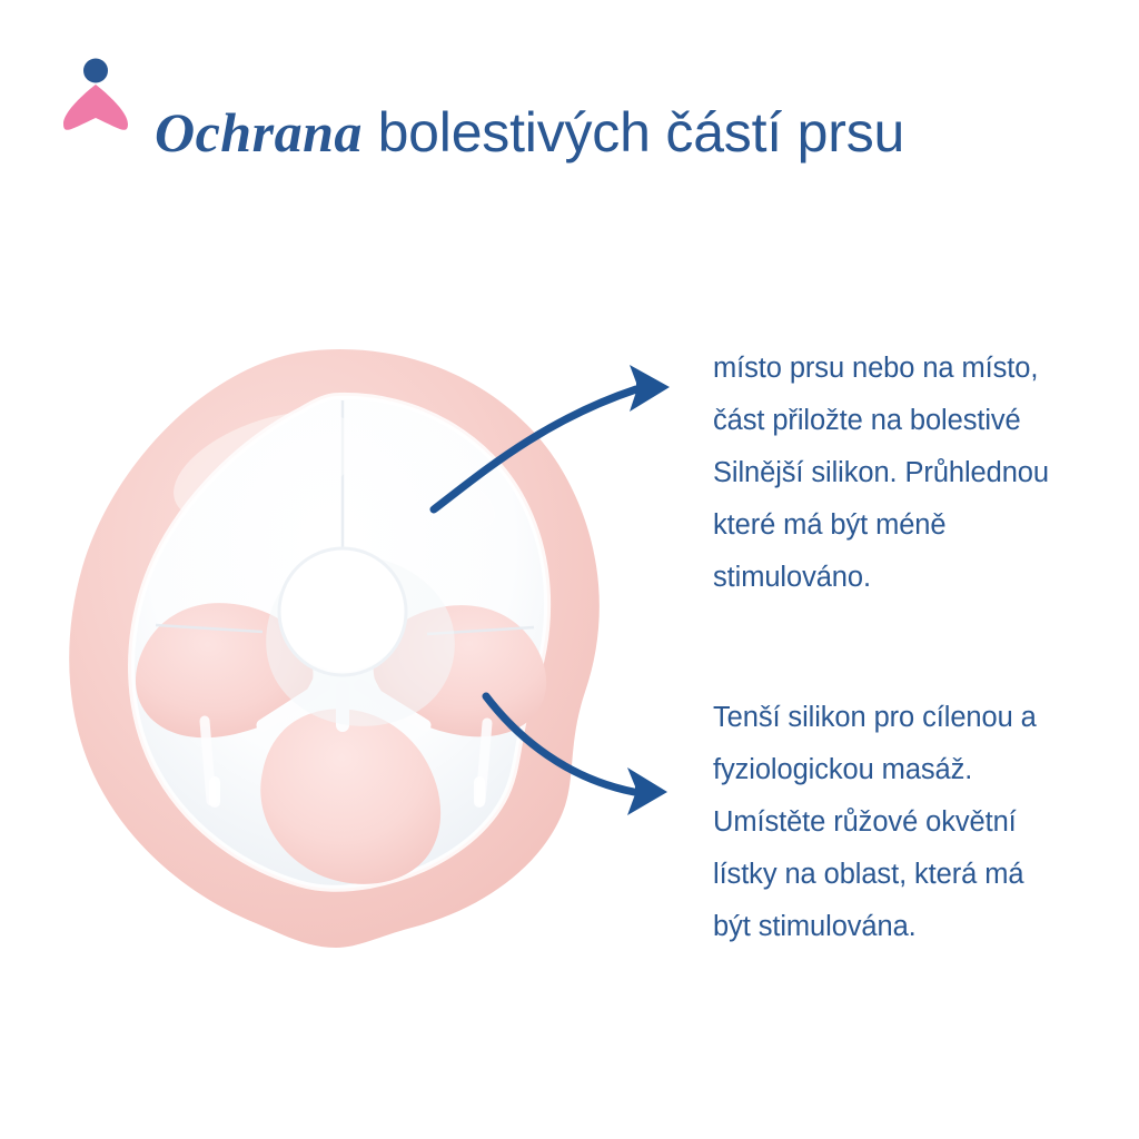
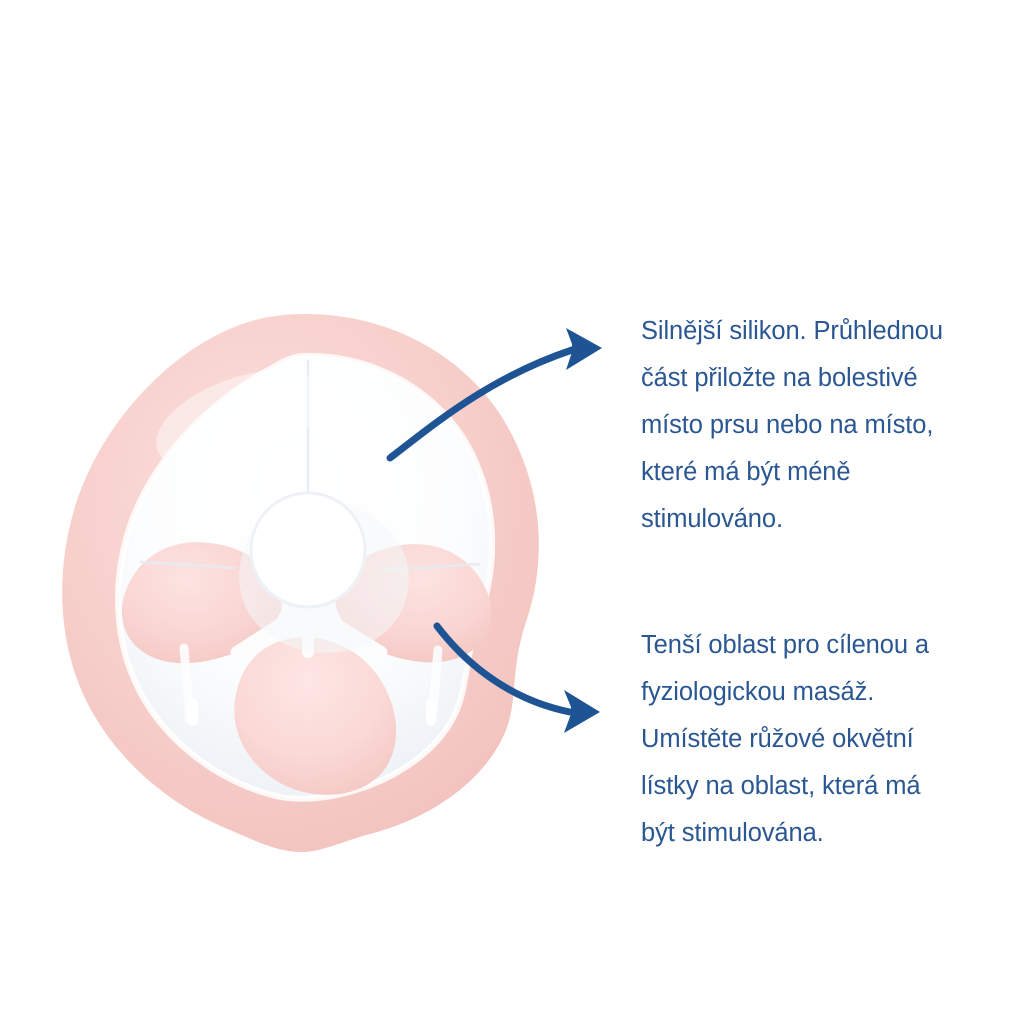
- Ochrana bolestivých částí prsu
- místo prsu nebo na místo,
+ Silnější silikon. Průhlednou
  část přiložte na bolestivé
- Silnější silikon. Průhlednou
+ místo prsu nebo na místo,
  které má být méně
  stimulováno.
- Tenší silikon pro cílenou a
+ Tenší oblast pro cílenou a
  fyziologickou masáž.
  Umístěte růžové okvětní
  lístky na oblast, která má
  být stimulována.
